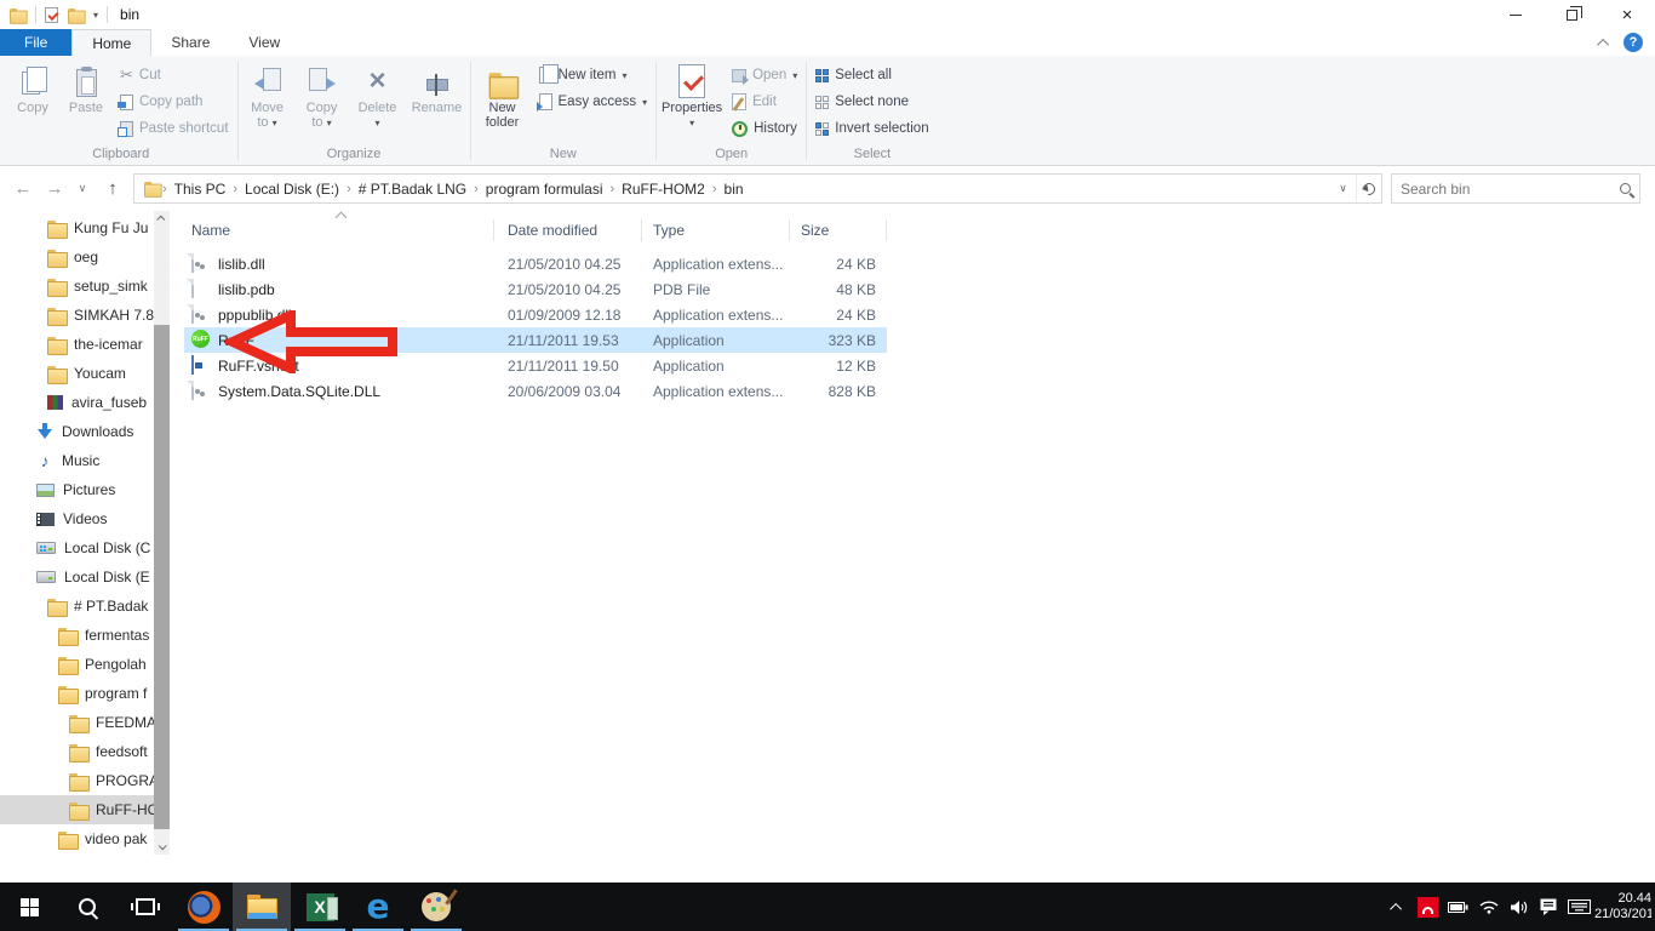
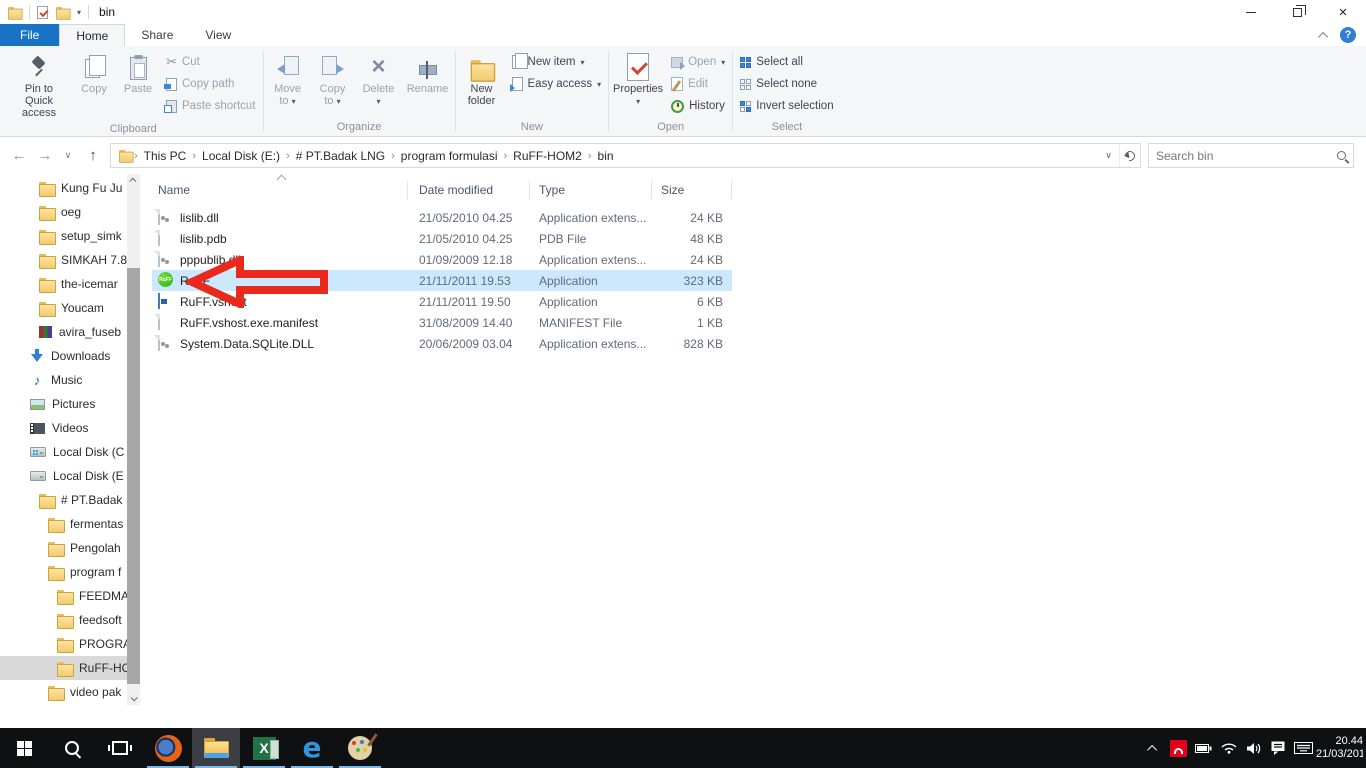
  ▾
  bin
  ×
  File
  Home
  Share
  View
  ?
+ Pin to Quick access
  Copy
  Paste
  ✂
  Cut
  Copy path
  Paste shortcut
  Clipboard
  Move to ▾
  Copy to ▾
  ×
  Delete
  ▾
  Rename
  Organize
  New folder
  New item
  ▾
  Easy access
  ▾
  New
  Properties
  ▾
  Open
  ▾
  Edit
  History
  Open
  Select all
  Select none
  Invert selection
  Select
  ←
  →
  ∨
  ↑
  ›
  This PC
  ›
  Local Disk (E:)
  ›
  # PT.Badak LNG
  ›
  program formulasi
  ›
  RuFF-HOM2
  ›
  bin
  ∨
  Search bin
  Kung Fu Ju
  oeg
  setup_simk
  SIMKAH 7.8
  the-icemar
  Youcam
  avira_fuseb
  Downloads
  ♪
  Music
  Pictures
  Videos
  Local Disk (C
  Local Disk (E
  # PT.Badak
  fermentas
  Pengolah
  program f
  FEEDMA
  feedsoft
  PROGR
  RuFF-H
  video pak
  Name
  Date modified
  Type
  Size
  lislib.dll
  21/05/2010 04.25
  Application extens...
  24 KB
  lislib.pdb
  21/05/2010 04.25
  PDB File
  48 KB
  pppublib.
  01/09/2009 12.18
  Application extens...
  24 KB
  21/11/2011 19.53
  Application
  323 KB
  RuFF.vst
  21/11/2011 19.50
  Application
- 12 KB
+ 6 KB
+ RuFF.vshost.exe.manifest
+ 31/08/2009 14.40
+ MANIFEST File
+ 1 KB
  System.Data.SQLite.DLL
  20/06/2009 03.04
  Application extens...
  828 KB
  20.44
  21/03/201
